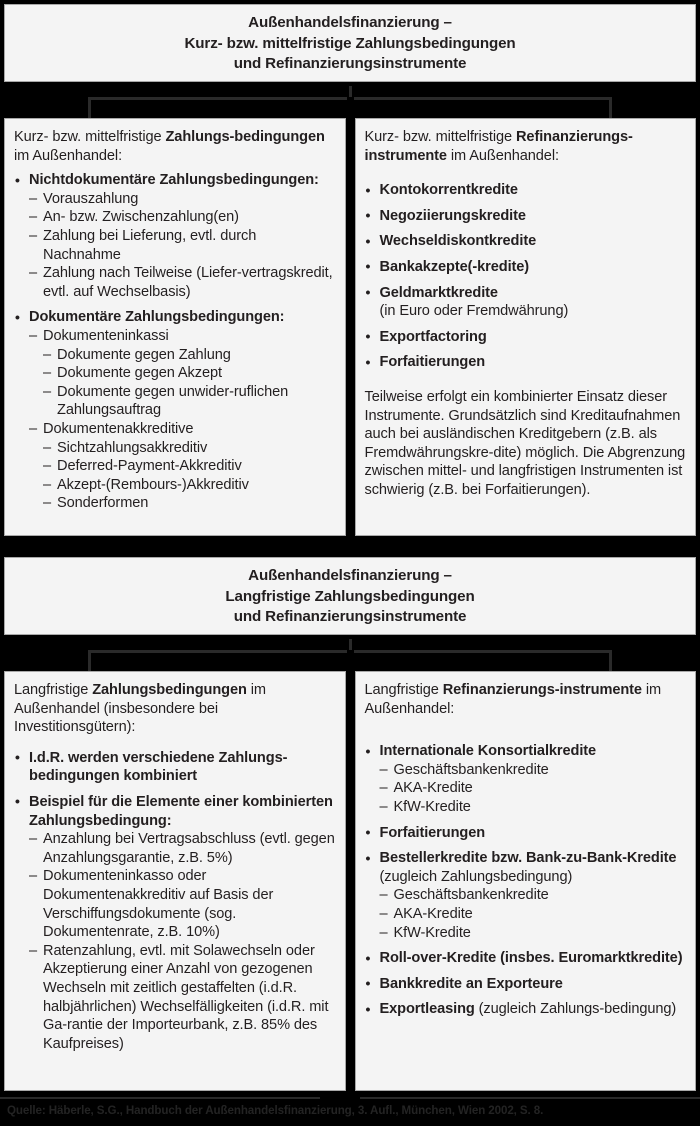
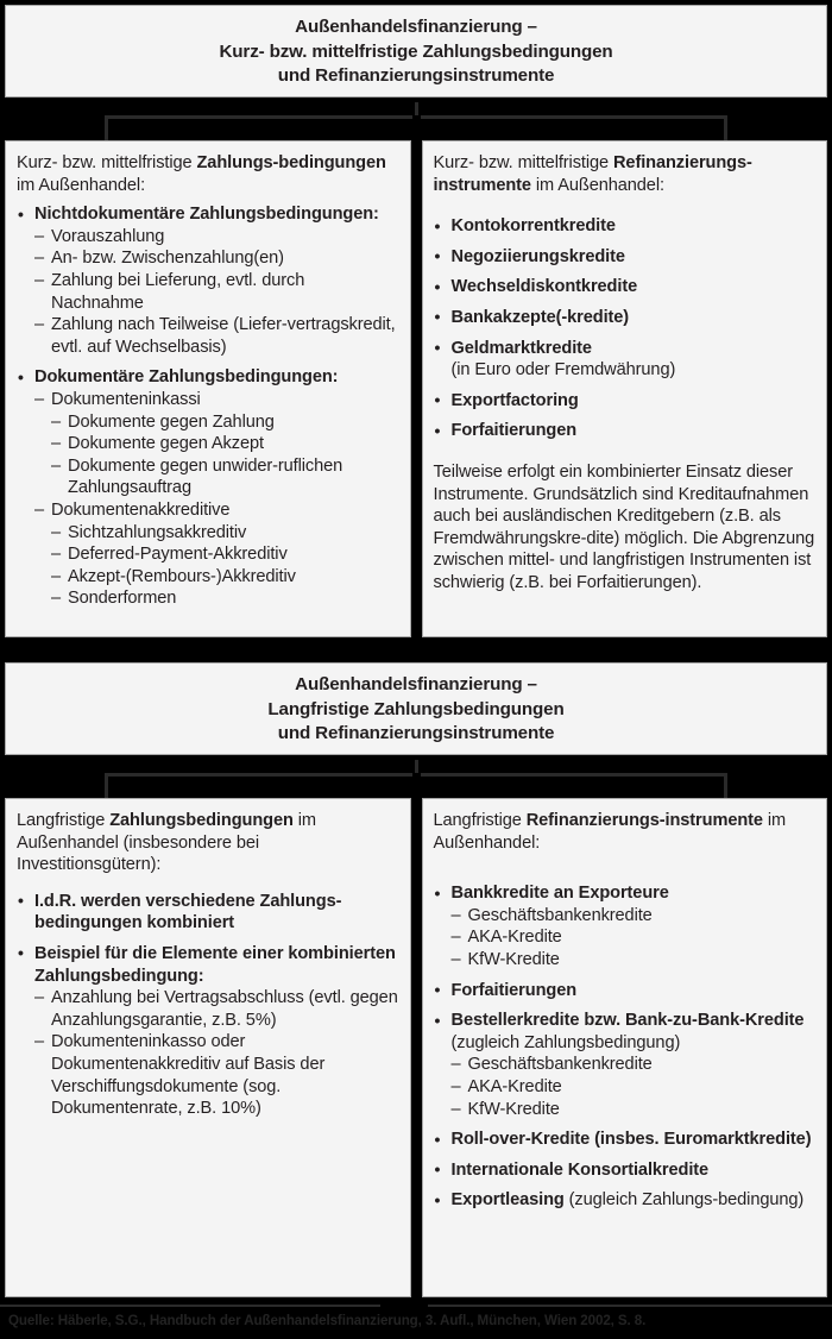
  Außenhandelsfinanzierung –
  Kurz- bzw. mittelfristige Zahlungsbedingungen
  und Refinanzierungsinstrumente
  Kurz- bzw. mittelfristige Zahlungs-bedingungen im Außenhandel:
  Nichtdokumentäre Zahlungsbedingungen:
  Vorauszahlung
  An- bzw. Zwischenzahlung(en)
  Zahlung bei Lieferung, evtl. durch Nachnahme
  Zahlung nach Teilweise (Liefer-vertragskredit, evtl. auf Wechselbasis)
  Dokumentäre Zahlungsbedingungen:
  Dokumenteninkassi
  Dokumente gegen Zahlung
  Dokumente gegen Akzept
  Dokumente gegen unwider-ruflichen Zahlungsauftrag
  Dokumentenakkreditive
  Sichtzahlungsakkreditiv
  Deferred-Payment-Akkreditiv
  Akzept-(Rembours-)Akkreditiv
  Sonderformen
  Kurz- bzw. mittelfristige Refinanzierungs-instrumente im Außenhandel:
  Kontokorrentkredite
  Negoziierungskredite
  Wechseldiskontkredite
  Bankakzepte(-kredite)
  Geldmarktkredite
  (in Euro oder Fremdwährung)
  Exportfactoring
  Forfaitierungen
  Teilweise erfolgt ein kombinierter Einsatz dieser Instrumente. Grundsätzlich sind Kreditaufnahmen auch bei ausländischen Kreditgebern (z.B. als Fremdwährungskre-dite) möglich. Die Abgrenzung zwischen mittel- und langfristigen Instrumenten ist schwierig (z.B. bei Forfaitierungen).
  Außenhandelsfinanzierung –
  Langfristige Zahlungsbedingungen
  und Refinanzierungsinstrumente
  Langfristige Zahlungsbedingungen im Außenhandel (insbesondere bei Investitionsgütern):
  I.d.R. werden verschiedene Zahlungs-bedingungen kombiniert
  Beispiel für die Elemente einer kombinierten Zahlungsbedingung:
  Anzahlung bei Vertragsabschluss (evtl. gegen Anzahlungsgarantie, z.B. 5%)
  Dokumenteninkasso oder Dokumentenakkreditiv auf Basis der Verschiffungsdokumente (sog. Dokumentenrate, z.B. 10%)
- Ratenzahlung, evtl. mit Solawechseln oder Akzeptierung einer Anzahl von gezogenen Wechseln mit zeitlich gestaffelten (i.d.R. halbjährlichen) Wechselfälligkeiten (i.d.R. mit Ga-rantie der Importeurbank, z.B. 85% des Kaufpreises)
  Langfristige Refinanzierungs-instrumente im Außenhandel:
- Internationale Konsortialkredite
+ Bankkredite an Exporteure
  Geschäftsbankenkredite
  AKA-Kredite
  KfW-Kredite
  Forfaitierungen
  Bestellerkredite bzw. Bank-zu-Bank-Kredite (zugleich Zahlungsbedingung)
  Geschäftsbankenkredite
  AKA-Kredite
  KfW-Kredite
  Roll-over-Kredite (insbes. Euromarktkredite)
- Bankkredite an Exporteure
+ Internationale Konsortialkredite
  Exportleasing (zugleich Zahlungs-bedingung)
  Quelle: Häberle, S.G., Handbuch der Außenhandelsfinanzierung, 3. Aufl., München, Wien 2002, S. 8.
